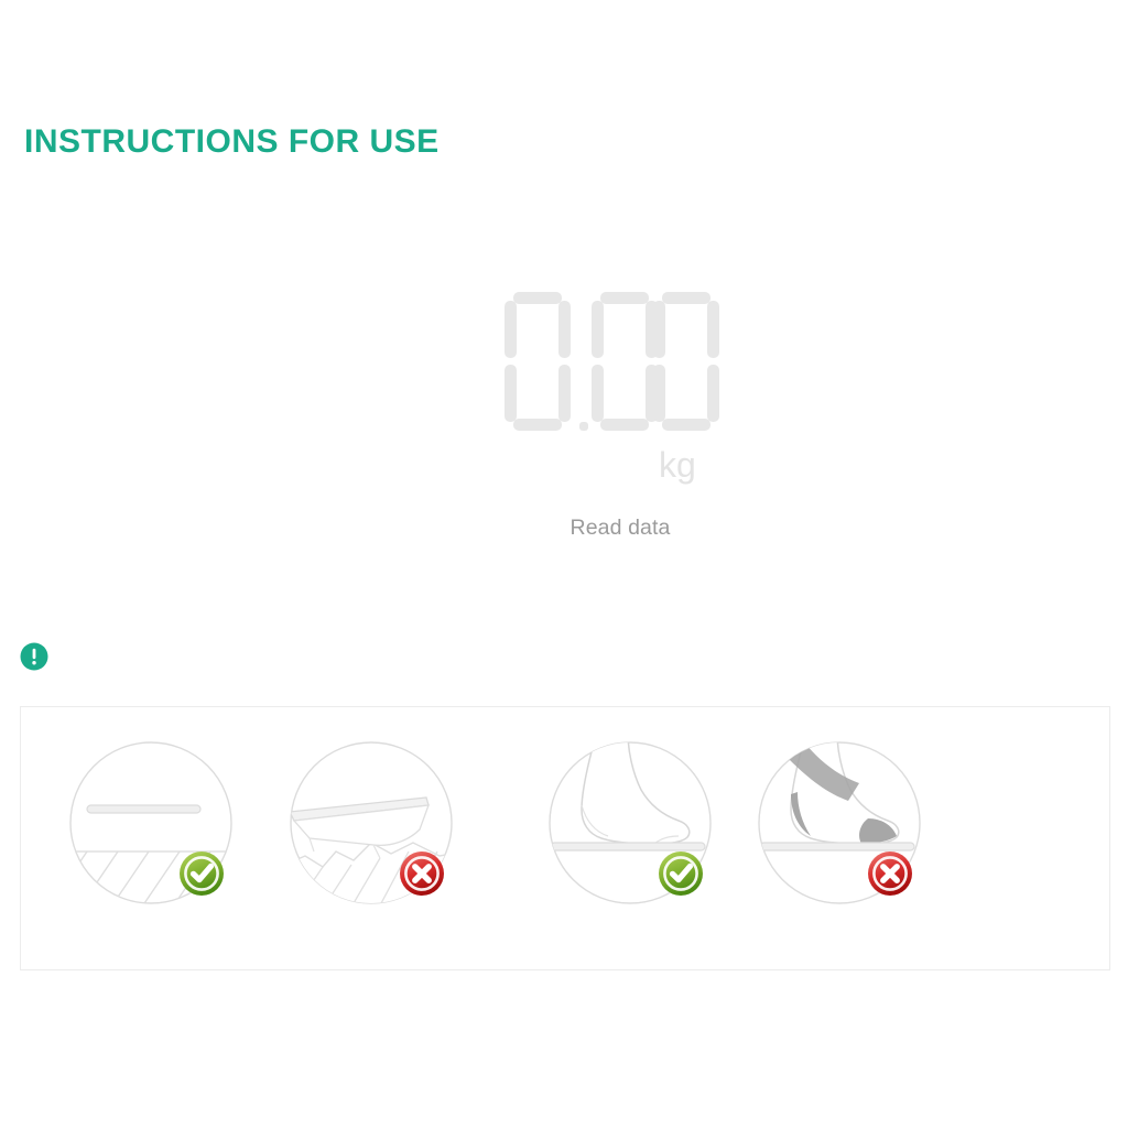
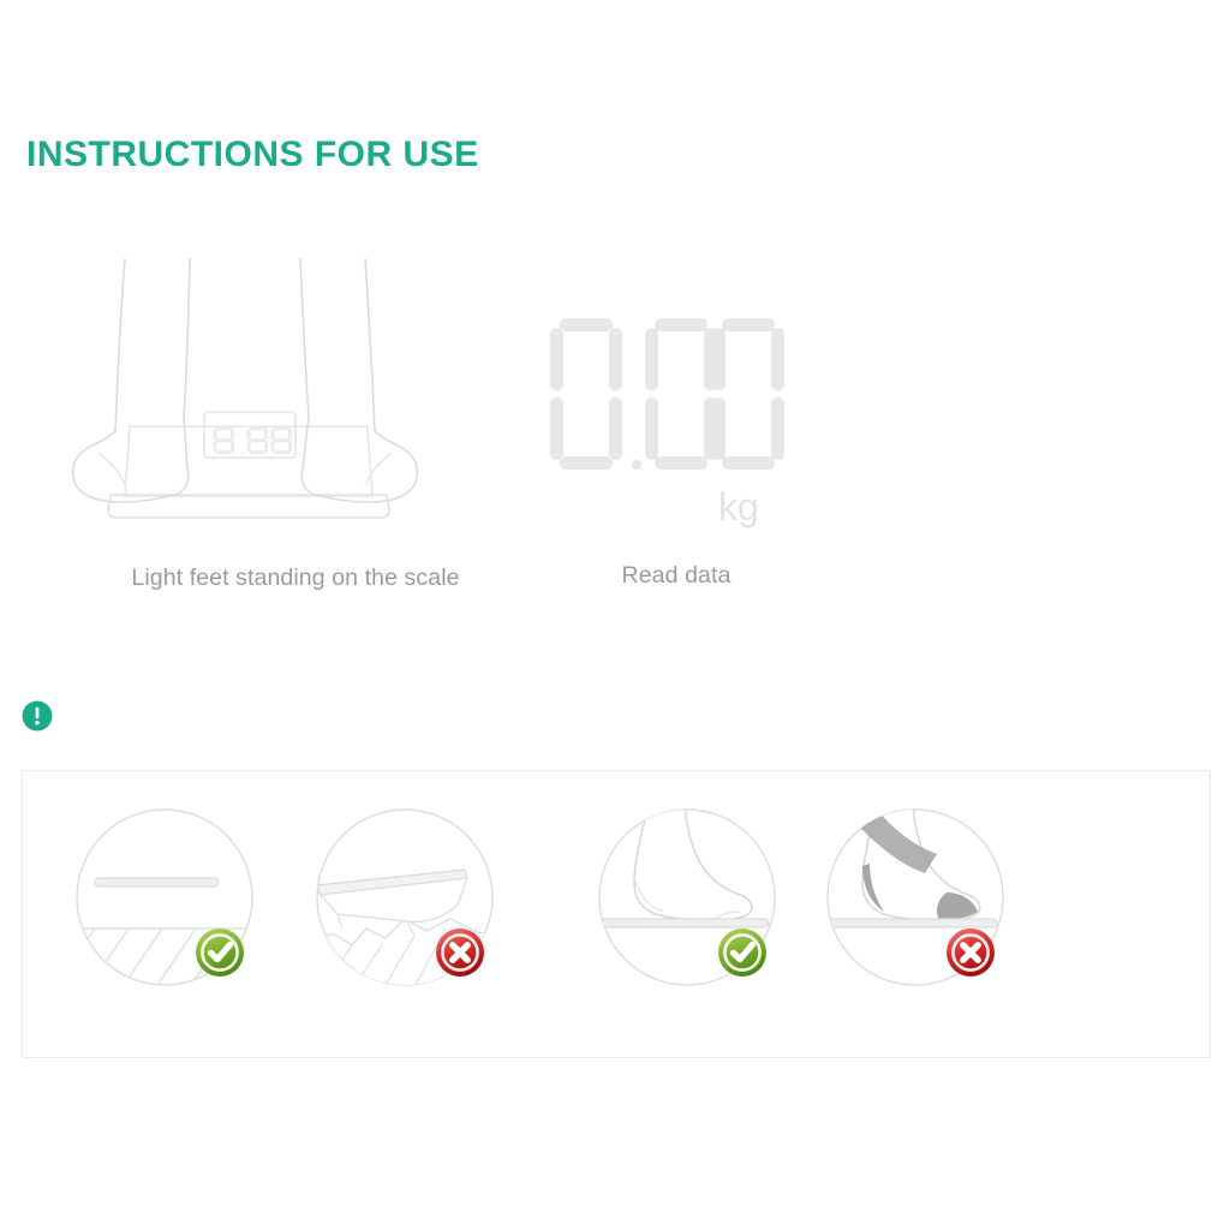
  INSTRUCTIONS FOR USE
+ Light feet standing on the scale
  kg
  Read data
